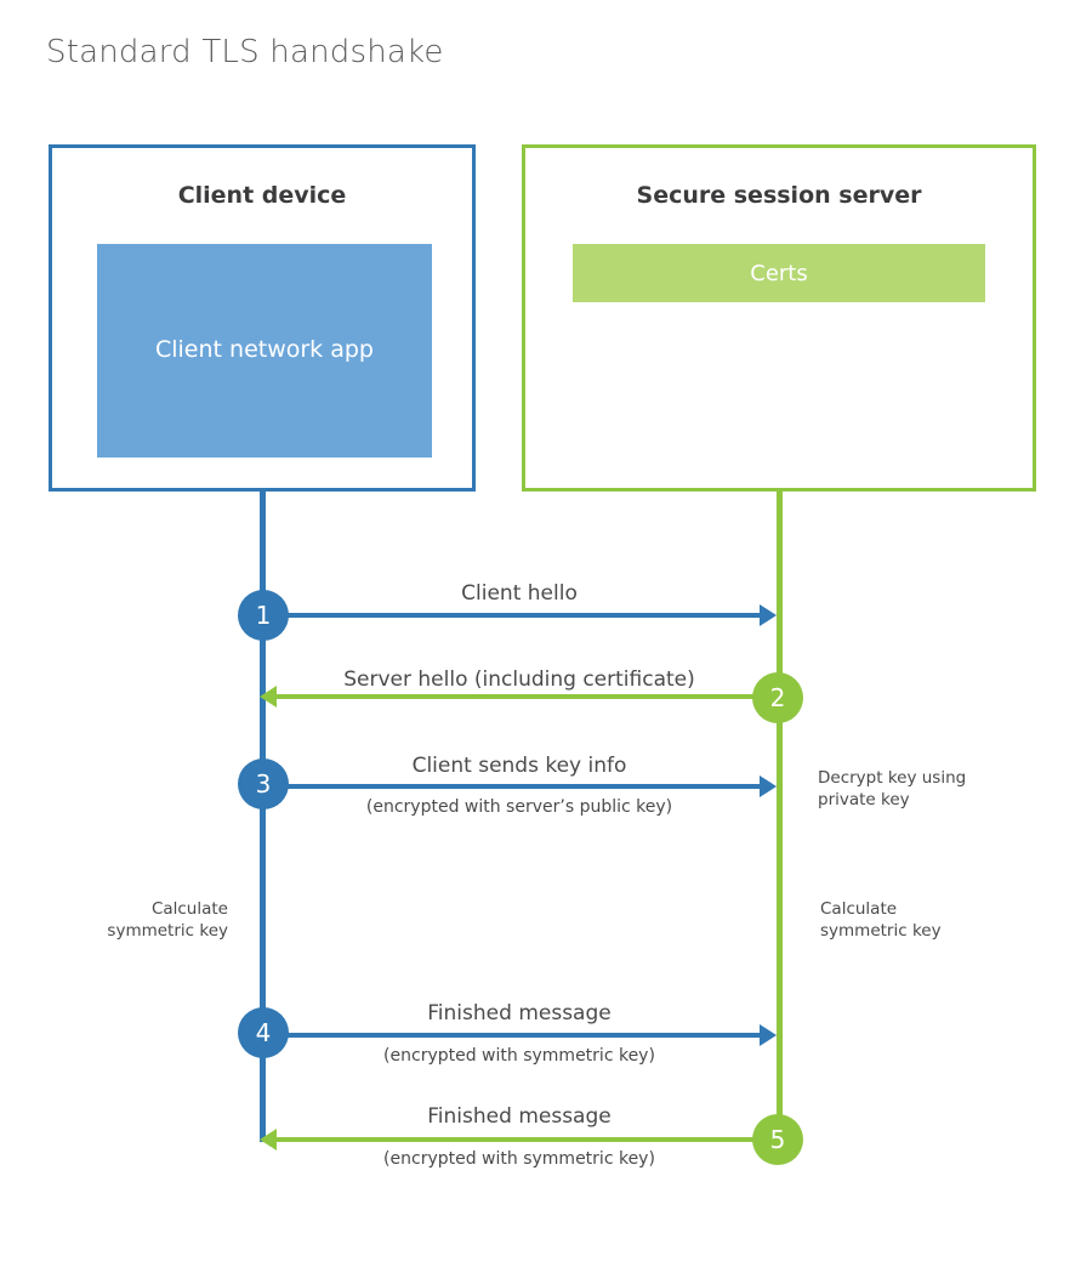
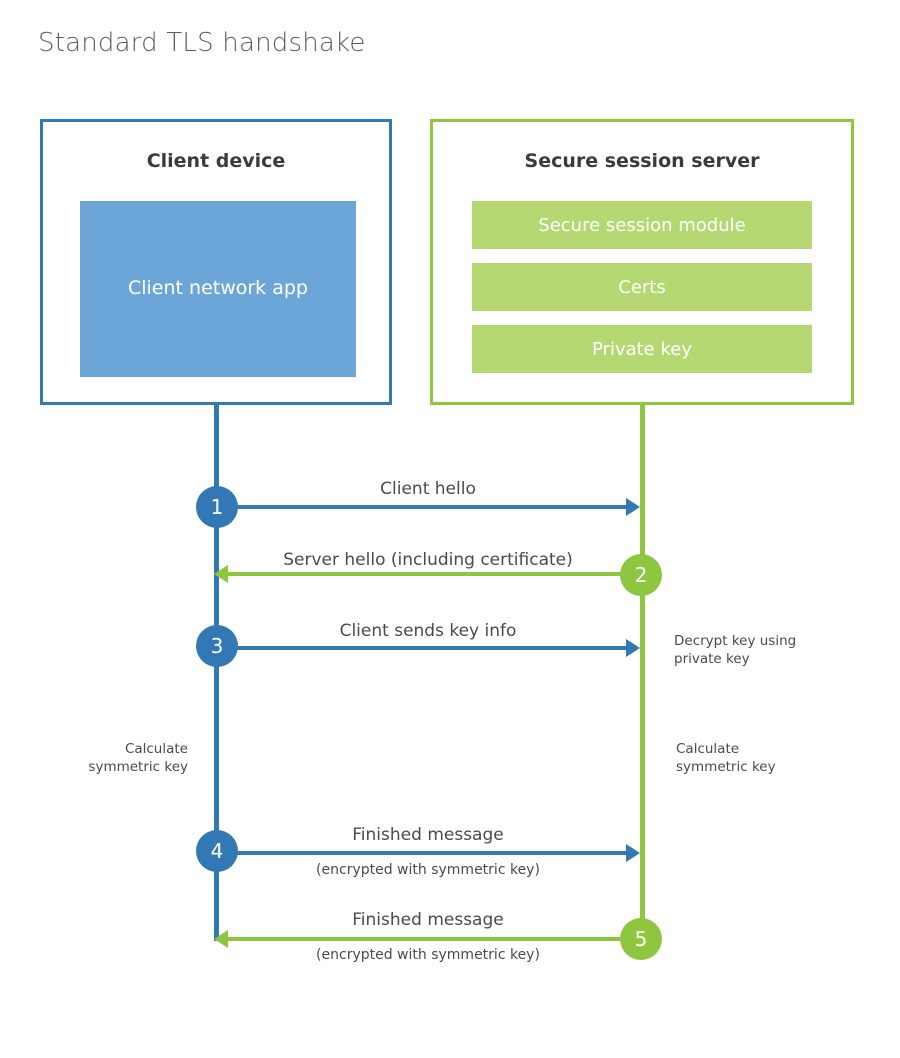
  Standard TLS handshake
  Client device
  Client network app
  Secure session server
+ Secure session module
  Certs
+ Private key
  Client hello
  1
  Server hello (including certificate)
  2
  Client sends key info
  3
- (encrypted with server’s public key)
  Decrypt key using
  private key
  Calculate
  symmetric key
  Calculate
  symmetric key
  Finished message
  4
  (encrypted with symmetric key)
  Finished message
  5
  (encrypted with symmetric key)
